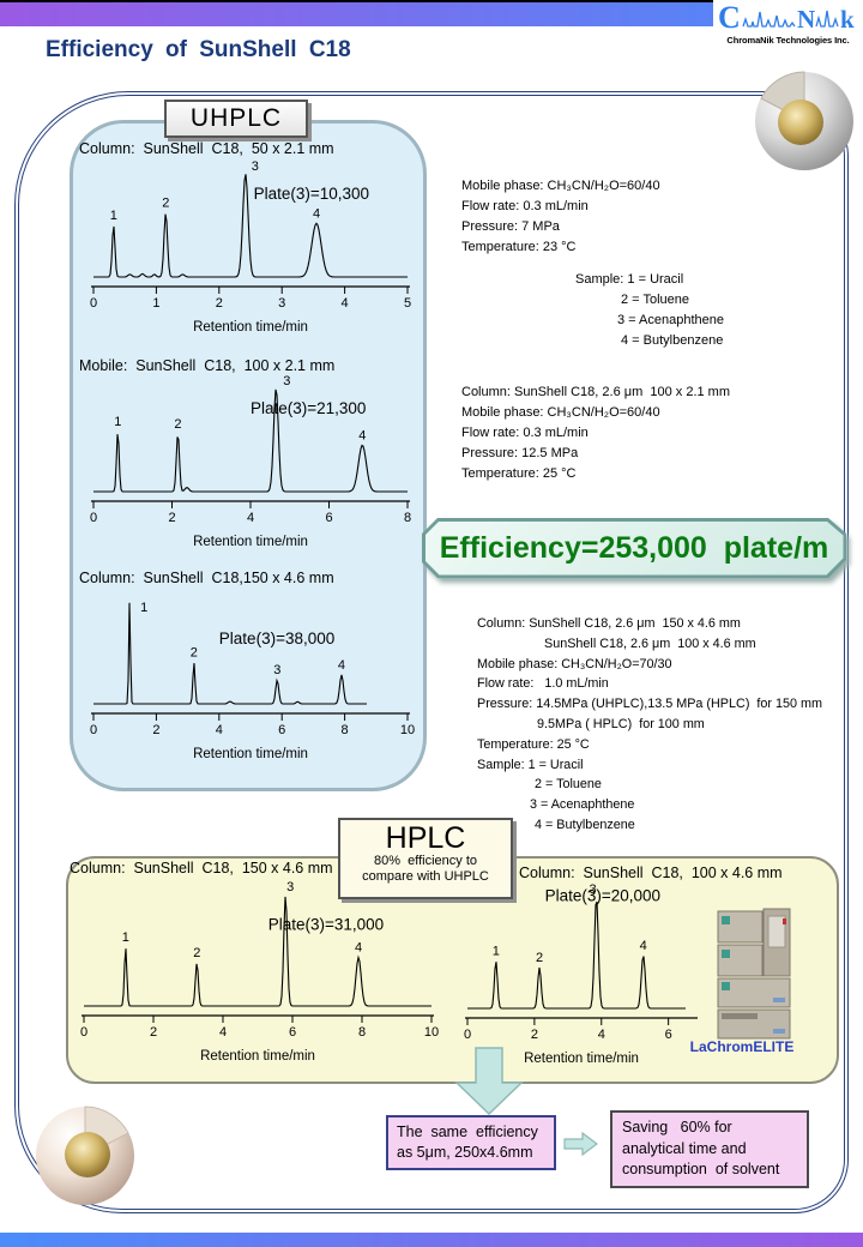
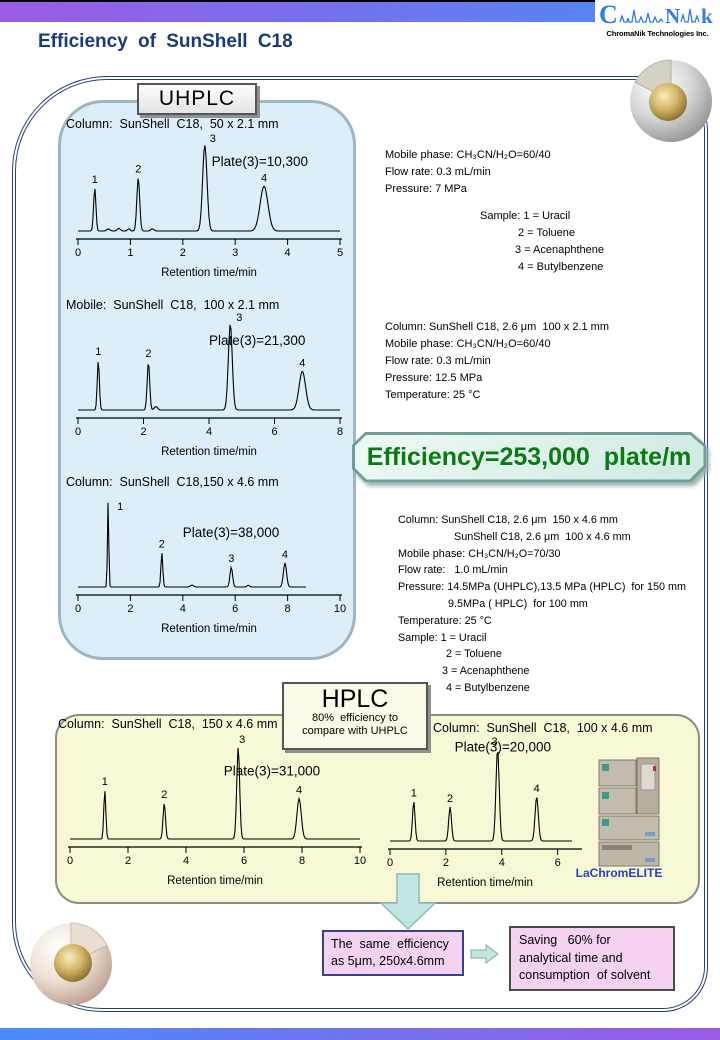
  C
  N
  k
  ChromaNik Technologies Inc.
  Efficiency of SunShell C18
  UHPLC
  Column: SunShell C18, 50 x 2.1 mm
  1
  2
  3
  4
  0
  1
  2
  3
  4
  5
  Plate(3)=10,300
  Retention time/min
  Mobile: SunShell C18, 100 x 2.1 mm
  1
  2
  3
  4
  0
  2
  4
  6
  8
  Plate(3)=21,300
  Retention time/min
  Column: SunShell C18,150 x 4.6 mm
  1
  2
  3
  4
  0
  2
  4
  6
  8
  10
  Plate(3)=38,000
  Retention time/min
  Mobile phase: CH₃CN/H₂O=60/40
  Flow rate: 0.3 mL/min
  Pressure: 7 MPa
- Temperature: 23 °C
  Sample: 1 = Uracil
  2 = Toluene
  3 = Acenaphthene
  4 = Butylbenzene
  Column: SunShell C18, 2.6 μm 100 x 2.1 mm
  Mobile phase: CH₃CN/H₂O=60/40
  Flow rate: 0.3 mL/min
  Pressure: 12.5 MPa
  Temperature: 25 °C
  Column: SunShell C18, 2.6 μm 150 x 4.6 mm
  SunShell C18, 2.6 μm 100 x 4.6 mm
  Mobile phase: CH₃CN/H₂O=70/30
  Flow rate: 1.0 mL/min
  Pressure: 14.5MPa (UHPLC),13.5 MPa (HPLC) for 150 mm
  9.5MPa ( HPLC) for 100 mm
  Temperature: 25 °C
  Sample: 1 = Uracil
  2 = Toluene
  3 = Acenaphthene
  4 = Butylbenzene
  Efficiency=253,000 plate/m
  HPLC
  80% efficiency to
  compare with UHPLC
  Column: SunShell C18, 150 x 4.6 mm
  1
  2
  3
  4
  0
  2
  4
  6
  8
  10
  Plate(3)=31,000
  Retention time/min
  Column: SunShell C18, 100 x 4.6 mm
  1
  2
  3
  4
  0
  2
  4
  6
  Plate(3)=20,000
  Retention time/min
  LaChromELITE
  The same efficiency
  as 5μm, 250x4.6mm
  Saving 60% for
  analytical time and
  consumption of solvent
